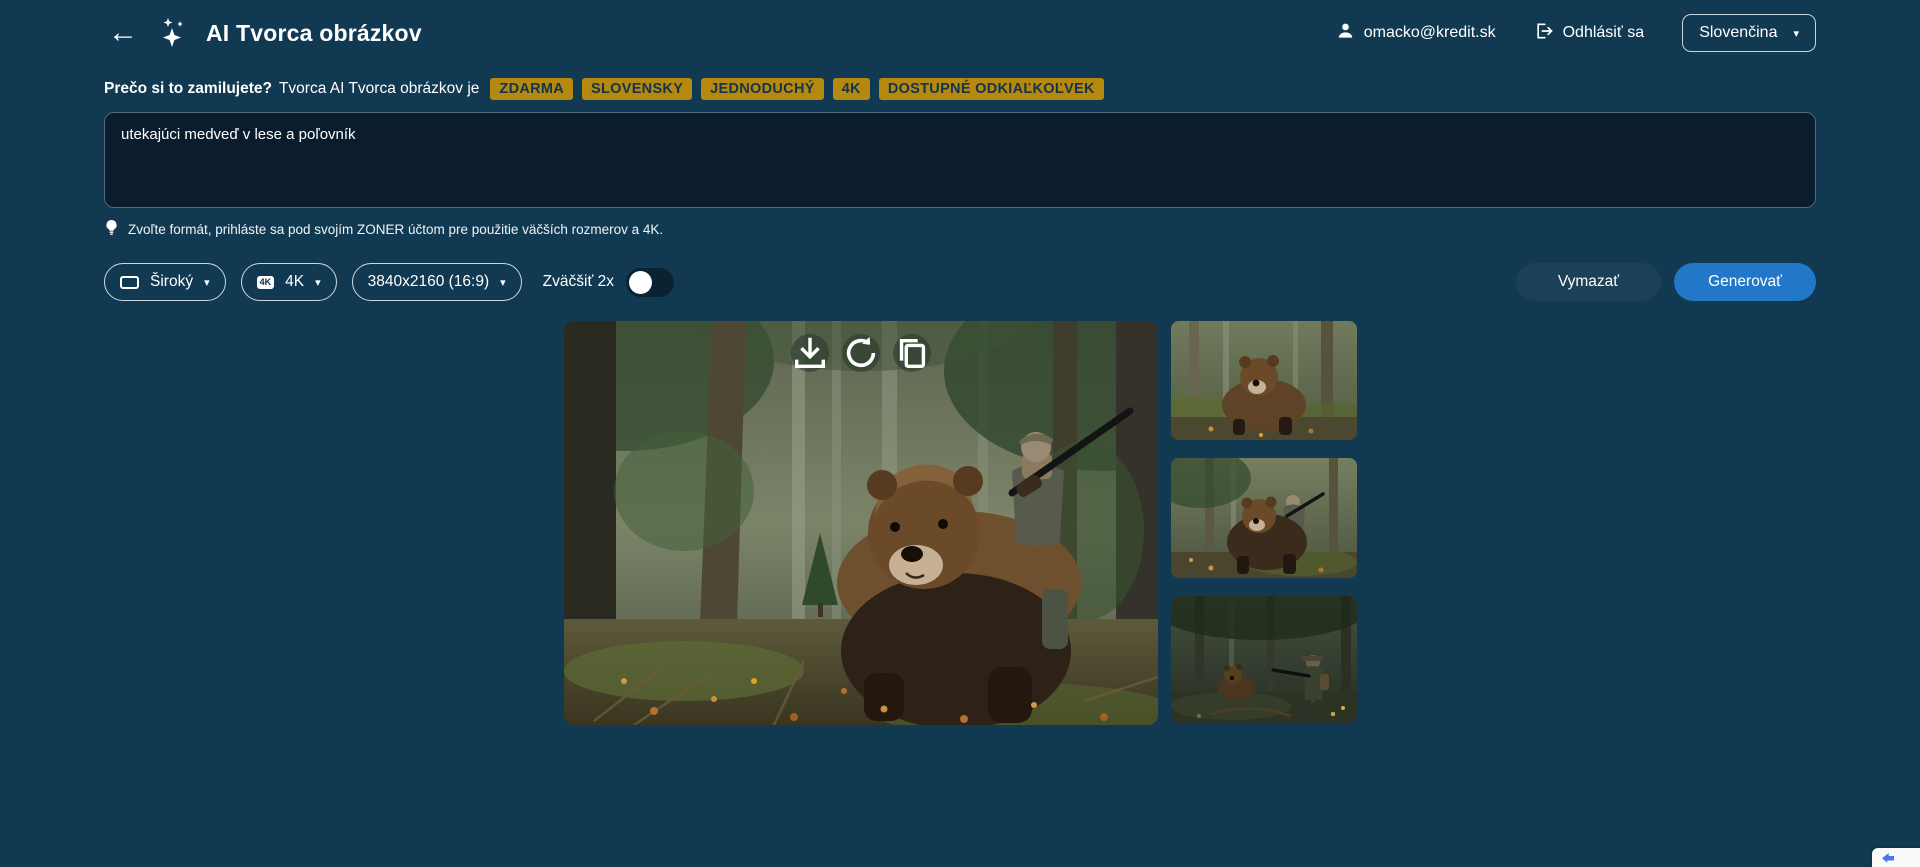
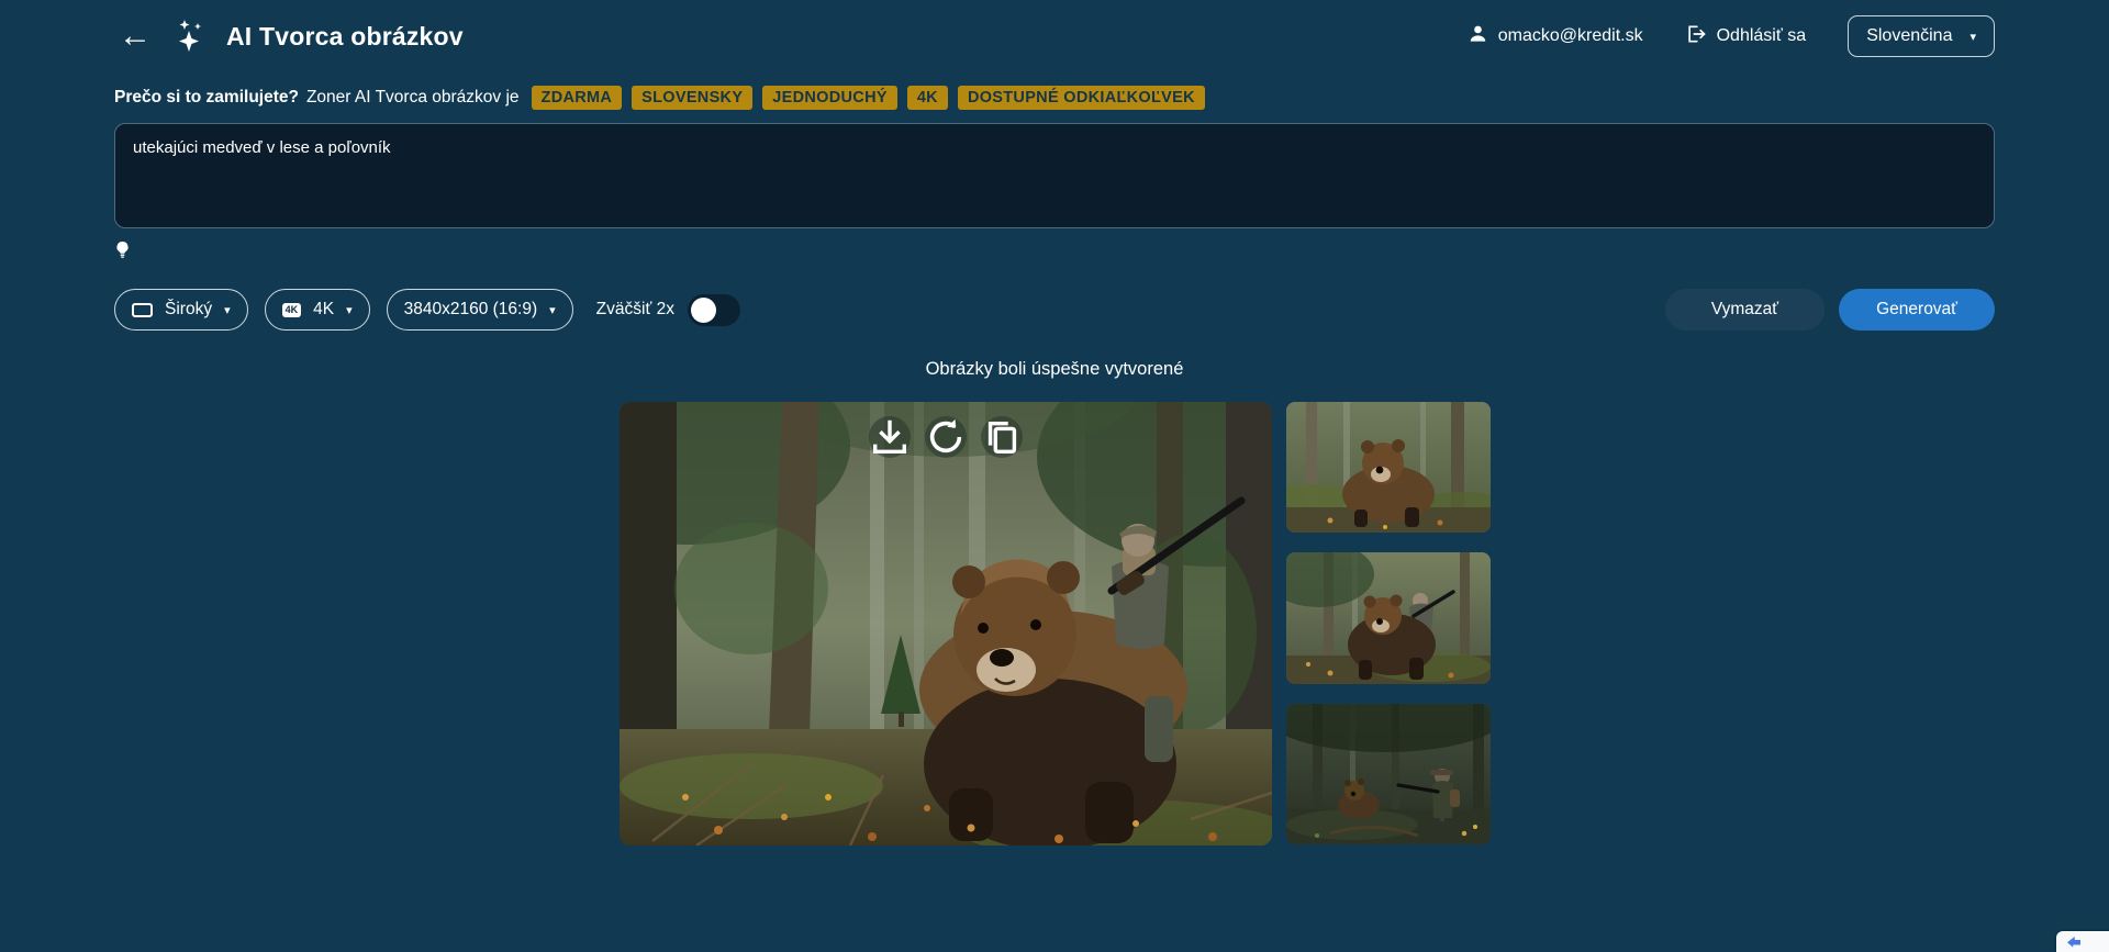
  ←
  AI Tvorca obrázkov
  omacko@kredit.sk
  Odhlásiť sa
  Slovenčina
  ▾
  Prečo si to zamilujete?
- Tvorca AI Tvorca obrázkov je
+ Zoner AI Tvorca obrázkov je
  ZDARMA
  SLOVENSKY
  JEDNODUCHÝ
  4K
  DOSTUPNÉ ODKIAĽKOĽVEK
  utekajúci medveď v lese a poľovník
- Zvoľte formát, prihláste sa pod svojím ZONER účtom pre použitie väčších rozmerov a 4K.
  Široký
  ▾
  4K
  4K
  ▾
  3840x2160 (16:9)
  ▾
  Zväčšiť 2x
  Vymazať
  Generovať
+ Obrázky boli úspešne vytvorené
